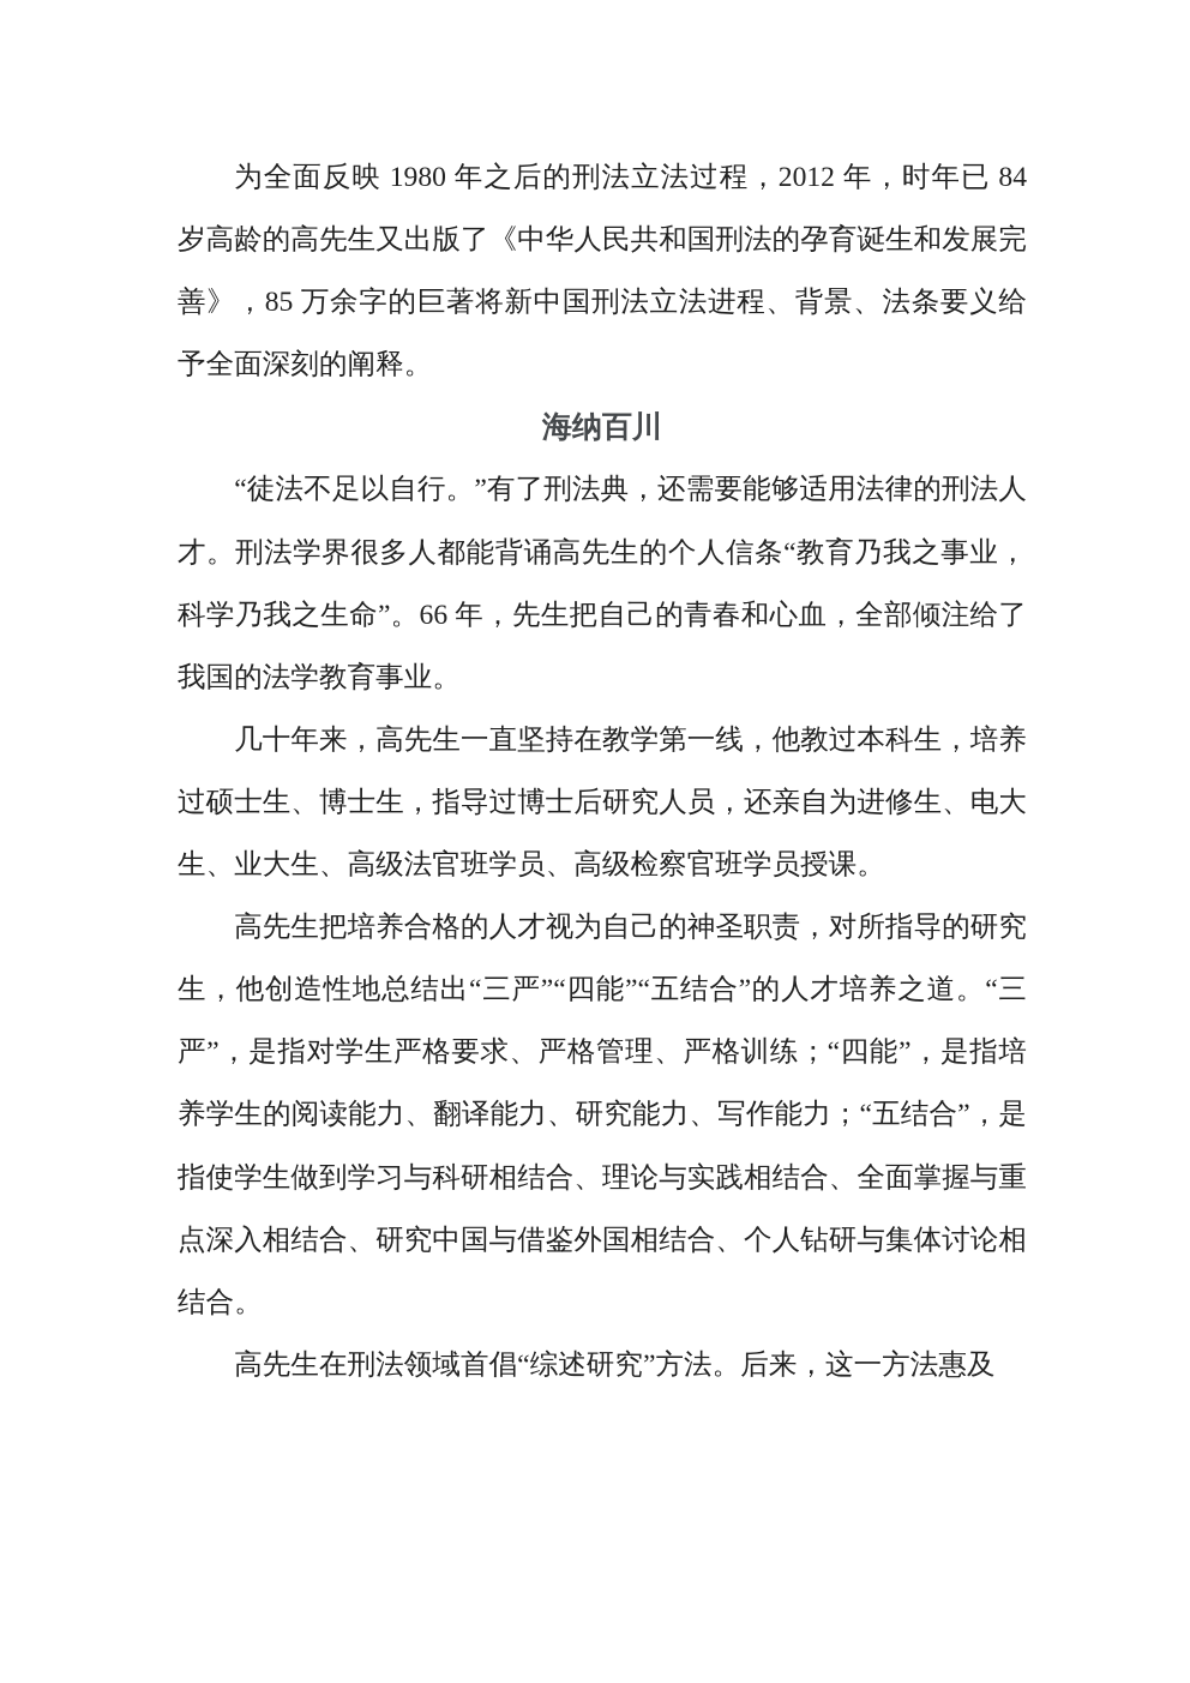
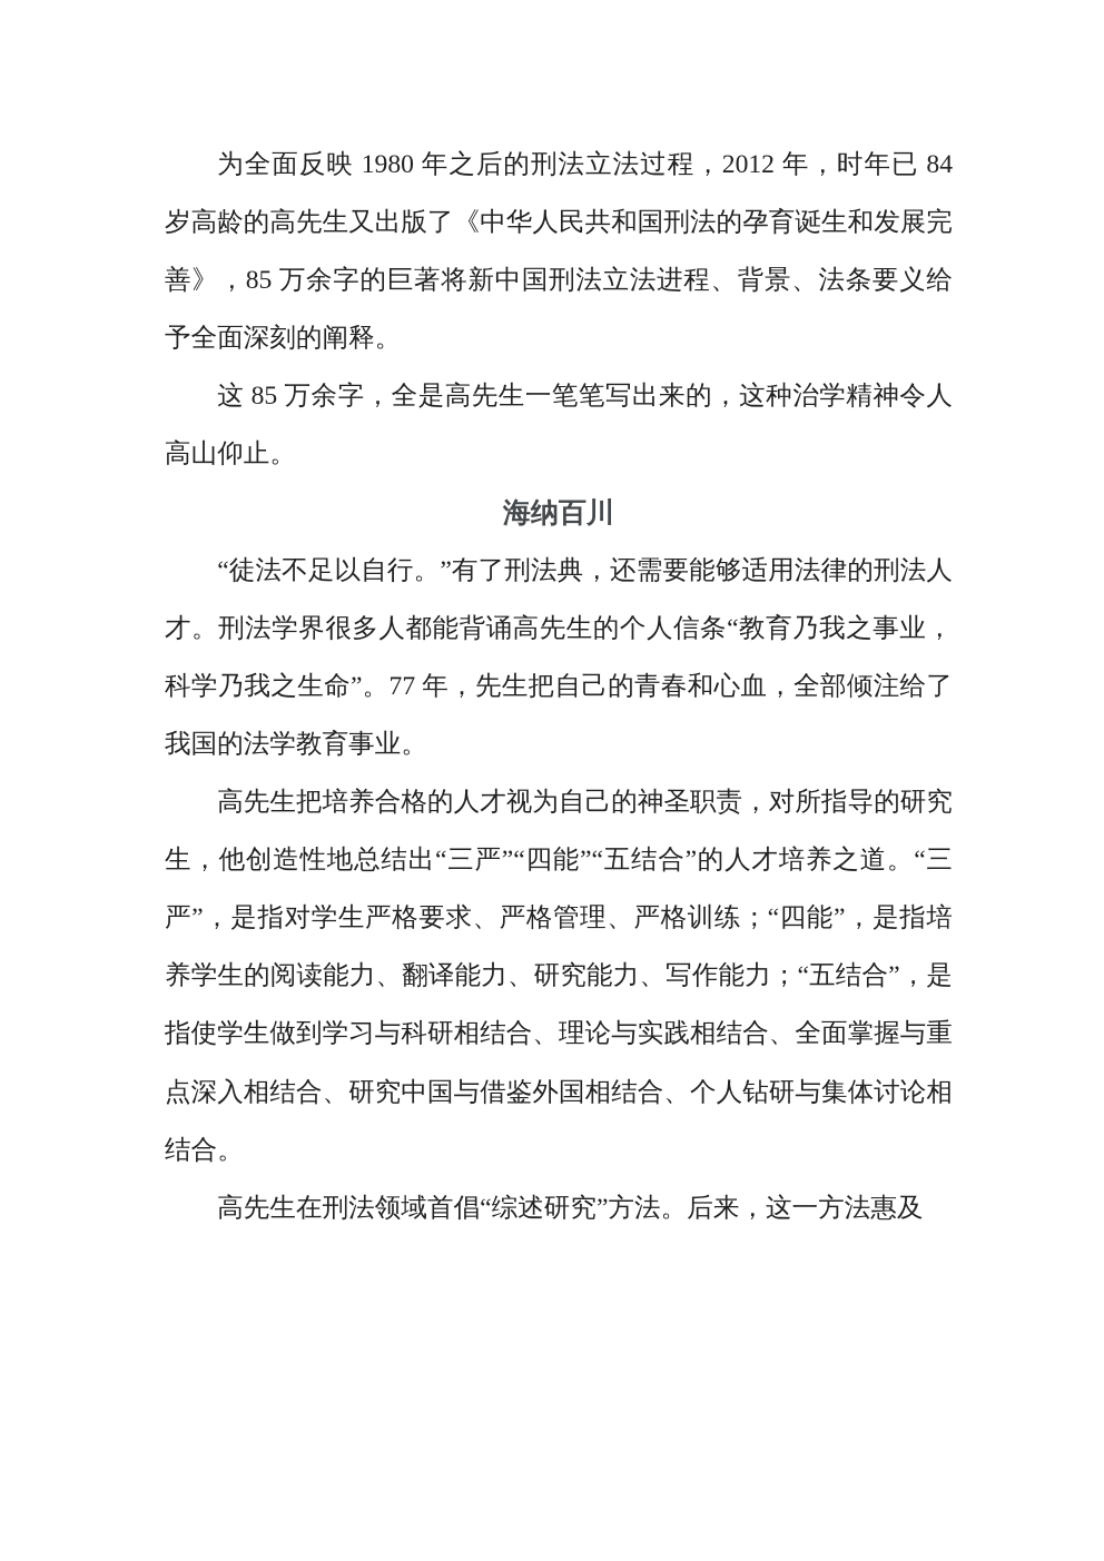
  为全面反映 1980 年之后的刑法立法过程，2012 年，时年已 84 岁高龄的高先生又出版了《中华人民共和国刑法的孕育诞生和发展完善》，85 万余字的巨著将新中国刑法立法进程、背景、法条要义给予全面深刻的阐释。
+ 这 85 万余字，全是高先生一笔笔写出来的，这种治学精神令人高山仰止。
  海纳百川
- “徒法不足以自行。”有了刑法典，还需要能够适用法律的刑法人才。刑法学界很多人都能背诵高先生的个人信条“教育乃我之事业，科学乃我之生命”。66 年，先生把自己的青春和心血，全部倾注给了我国的法学教育事业。
+ “徒法不足以自行。”有了刑法典，还需要能够适用法律的刑法人才。刑法学界很多人都能背诵高先生的个人信条“教育乃我之事业，科学乃我之生命”。77 年，先生把自己的青春和心血，全部倾注给了我国的法学教育事业。
- 几十年来，高先生一直坚持在教学第一线，他教过本科生，培养过硕士生、博士生，指导过博士后研究人员，还亲自为进修生、电大生、业大生、高级法官班学员、高级检察官班学员授课。
  高先生把培养合格的人才视为自己的神圣职责，对所指导的研究生，他创造性地总结出“三严”“四能”“五结合”的人才培养之道。“三严”，是指对学生严格要求、严格管理、严格训练；“四能”，是指培养学生的阅读能力、翻译能力、研究能力、写作能力；“五结合”，是指使学生做到学习与科研相结合、理论与实践相结合、全面掌握与重点深入相结合、研究中国与借鉴外国相结合、个人钻研与集体讨论相结合。
  高先生在刑法领域首倡“综述研究”方法。后来，这一方法惠及
